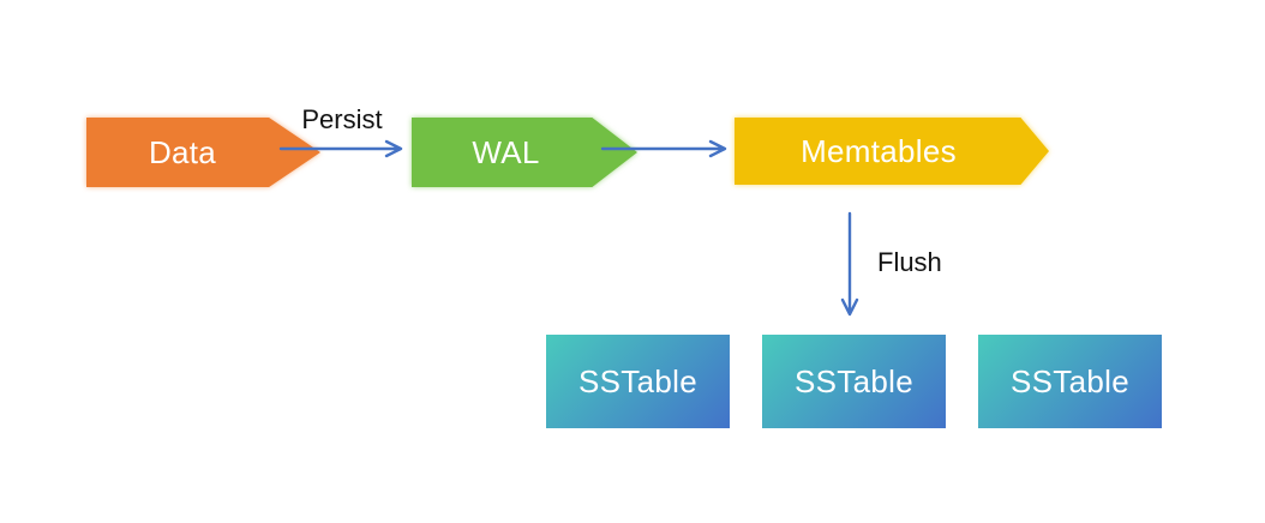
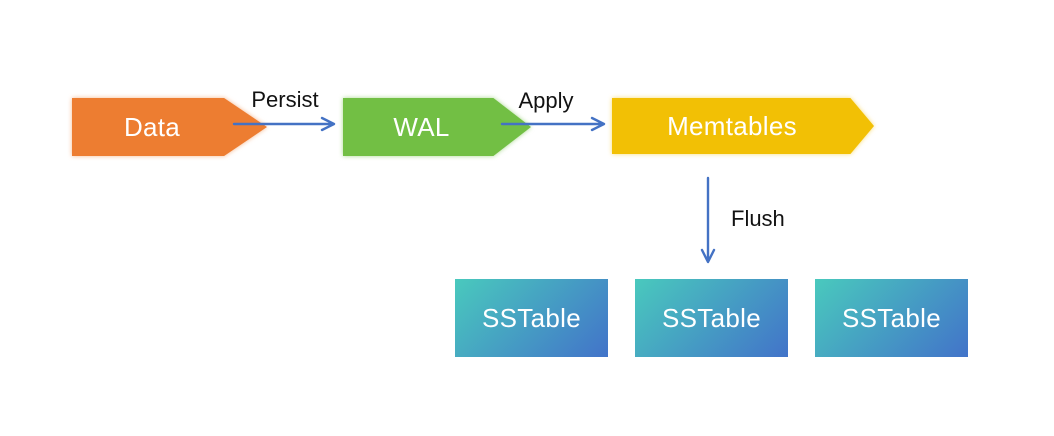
  Data
  Persist
  WAL
+ Apply
  Memtables
  Flush
  SSTable
  SSTable
  SSTable
